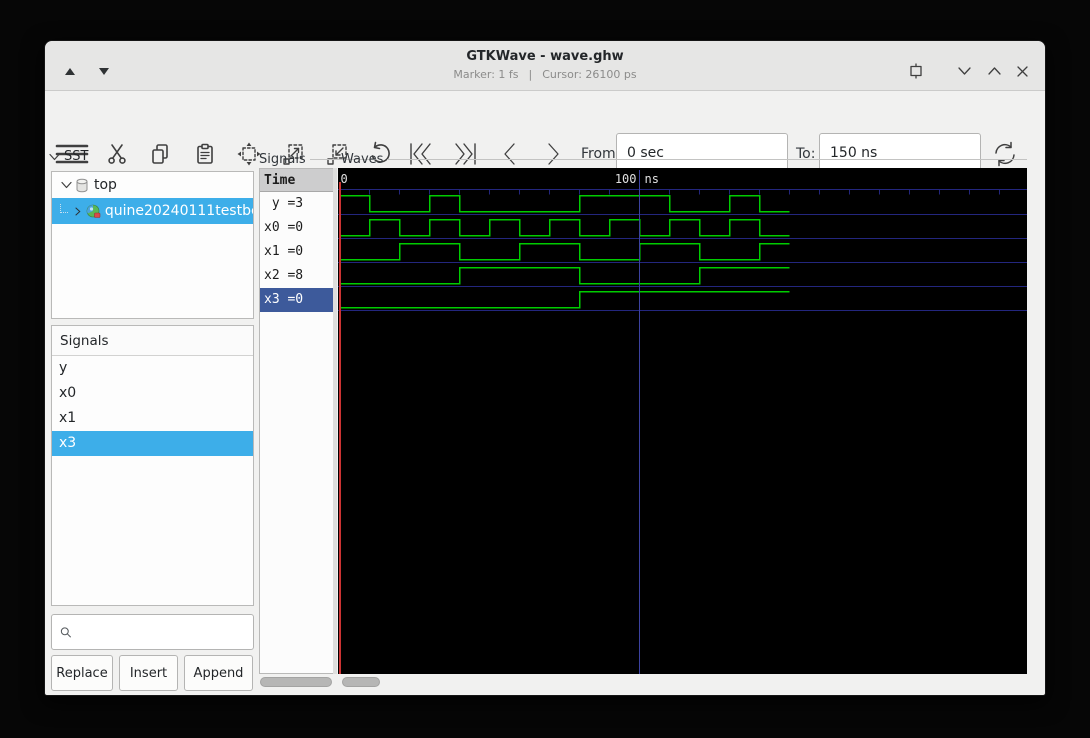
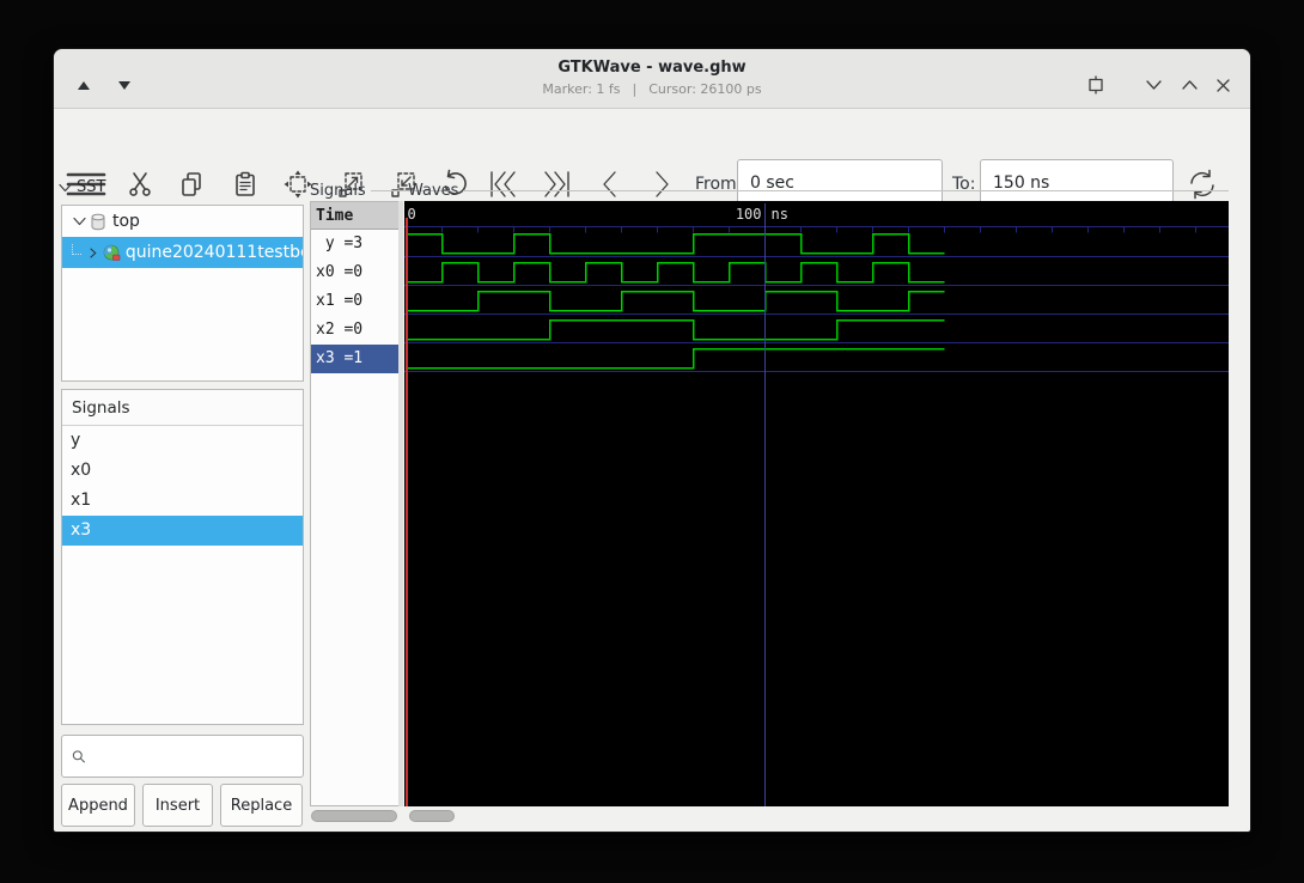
  GTKWave - wave.ghw
  Marker: 1 fs | Cursor: 26100 ps
  From
  0 sec
  To:
  150 ns
  SST
  top
  quine20240111testb
  Signals
  y
  x0
  x1
  x3
- Replace
+ Append
  Insert
- Append
+ Replace
  Signals
  Time
  y =3
  x0 =0
  x1 =0
- x2 =8
+ x2 =0
- x3 =0
+ x3 =1
  Waves
  0
  ns
  100
